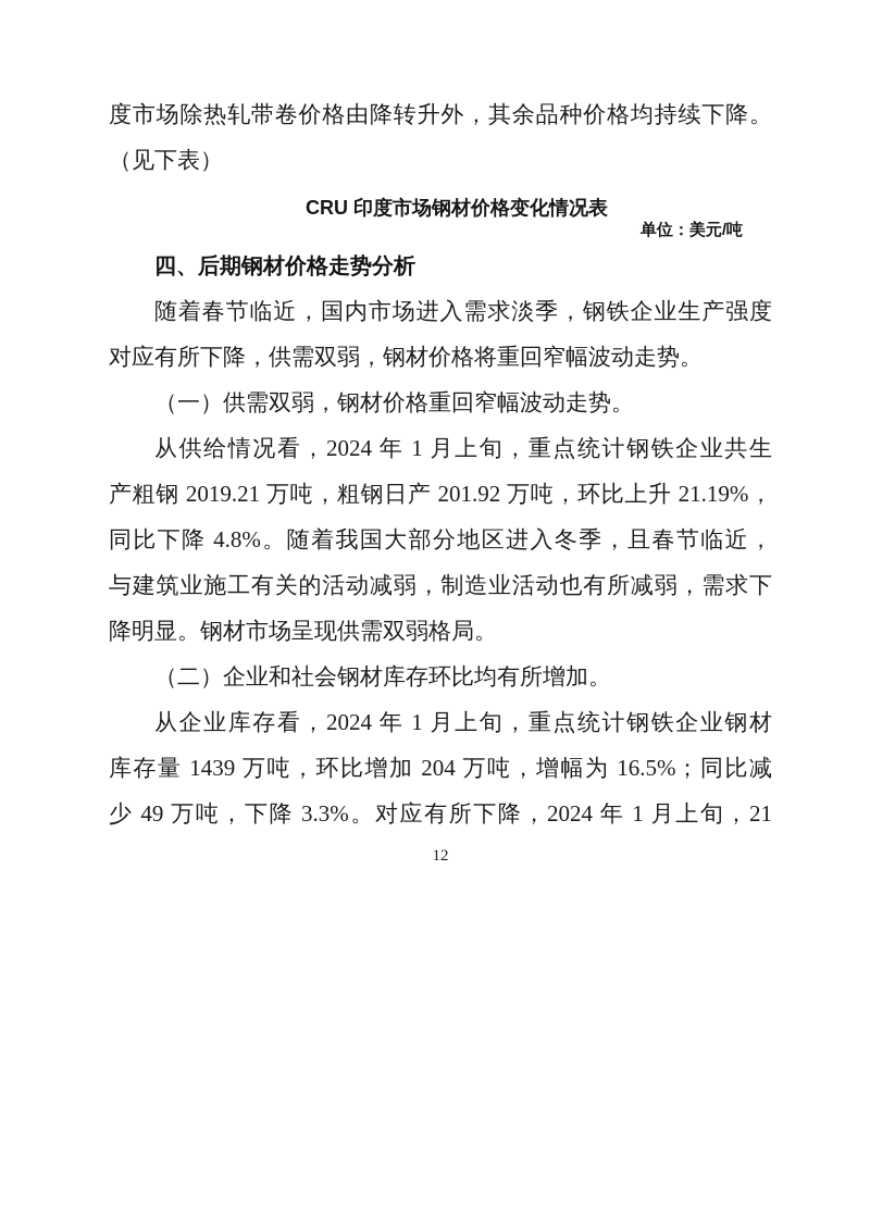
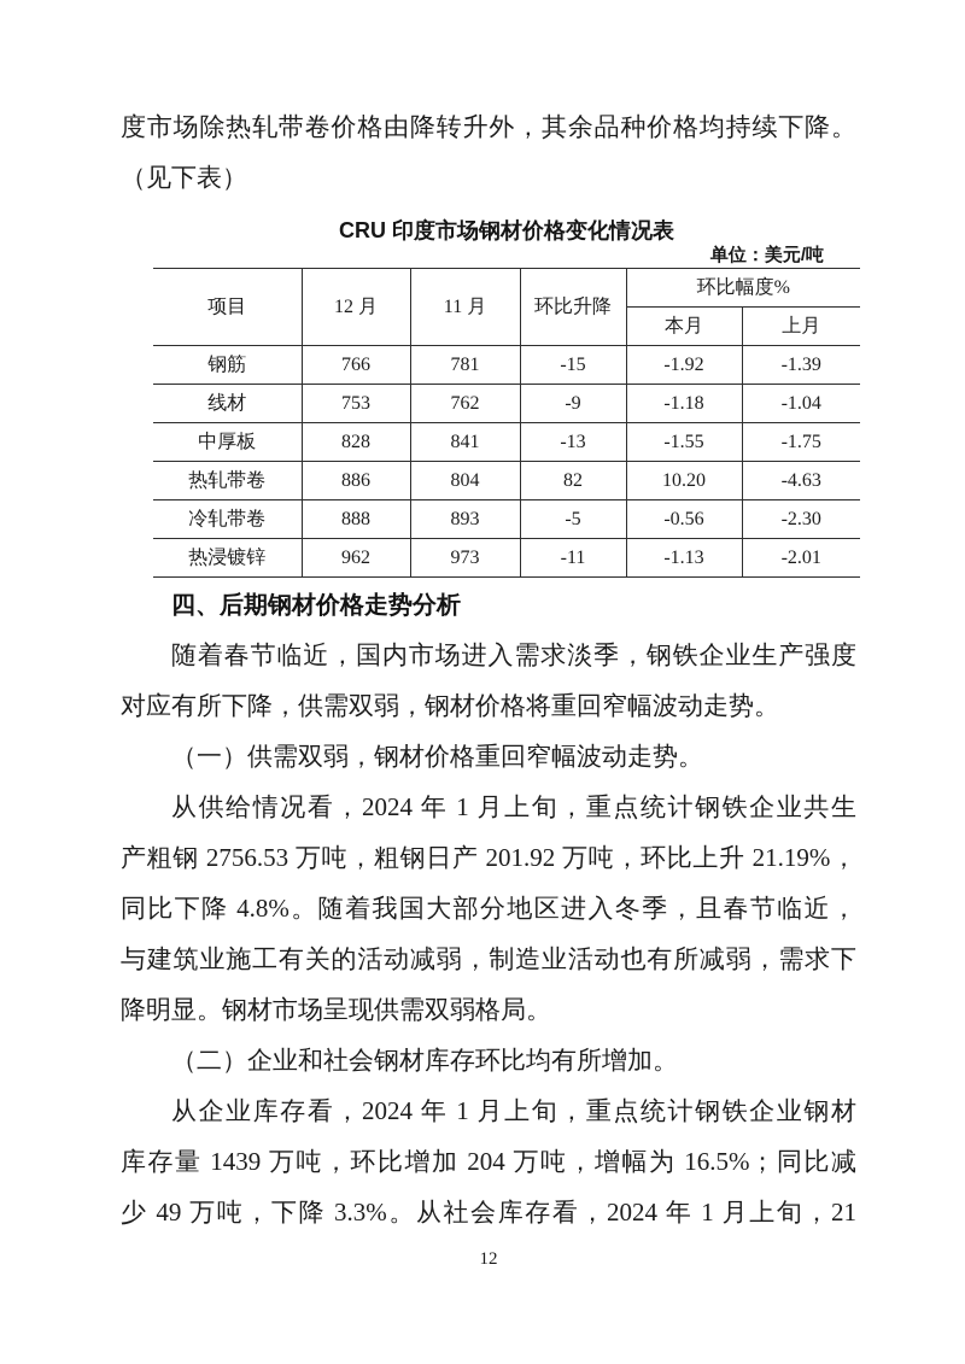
  度市场除热轧带卷价格由降转升外，其余品种价格均持续下降。
  （见下表）
  CRU 印度市场钢材价格变化情况表
  单位：美元/吨
+ 项目	12 月	11 月	环比升降	环比幅度%
+ 本月	上月
+ 钢筋	766	781	-15	-1.92	-1.39
+ 线材	753	762	-9	-1.18	-1.04
+ 中厚板	828	841	-13	-1.55	-1.75
+ 热轧带卷	886	804	82	10.20	-4.63
+ 冷轧带卷	888	893	-5	-0.56	-2.30
+ 热浸镀锌	962	973	-11	-1.13	-2.01
  四、后期钢材价格走势分析
  随着春节临近，国内市场进入需求淡季，钢铁企业生产强度
  对应有所下降，供需双弱，钢材价格将重回窄幅波动走势。
  （一）供需双弱，钢材价格重回窄幅波动走势。
  从供给情况看，2024 年 1 月上旬，重点统计钢铁企业共生
- 产粗钢 2019.21 万吨，粗钢日产 201.92 万吨，环比上升 21.19%，
+ 产粗钢 2756.53 万吨，粗钢日产 201.92 万吨，环比上升 21.19%，
  同比下降 4.8%。随着我国大部分地区进入冬季，且春节临近，
  与建筑业施工有关的活动减弱，制造业活动也有所减弱，需求下
  降明显。钢材市场呈现供需双弱格局。
  （二）企业和社会钢材库存环比均有所增加。
  从企业库存看，2024 年 1 月上旬，重点统计钢铁企业钢材
  库存量 1439 万吨，环比增加 204 万吨，增幅为 16.5%；同比减
- 少 49 万吨，下降 3.3%。对应有所下降，2024 年 1 月上旬，21
+ 少 49 万吨，下降 3.3%。从社会库存看，2024 年 1 月上旬，21
  12
